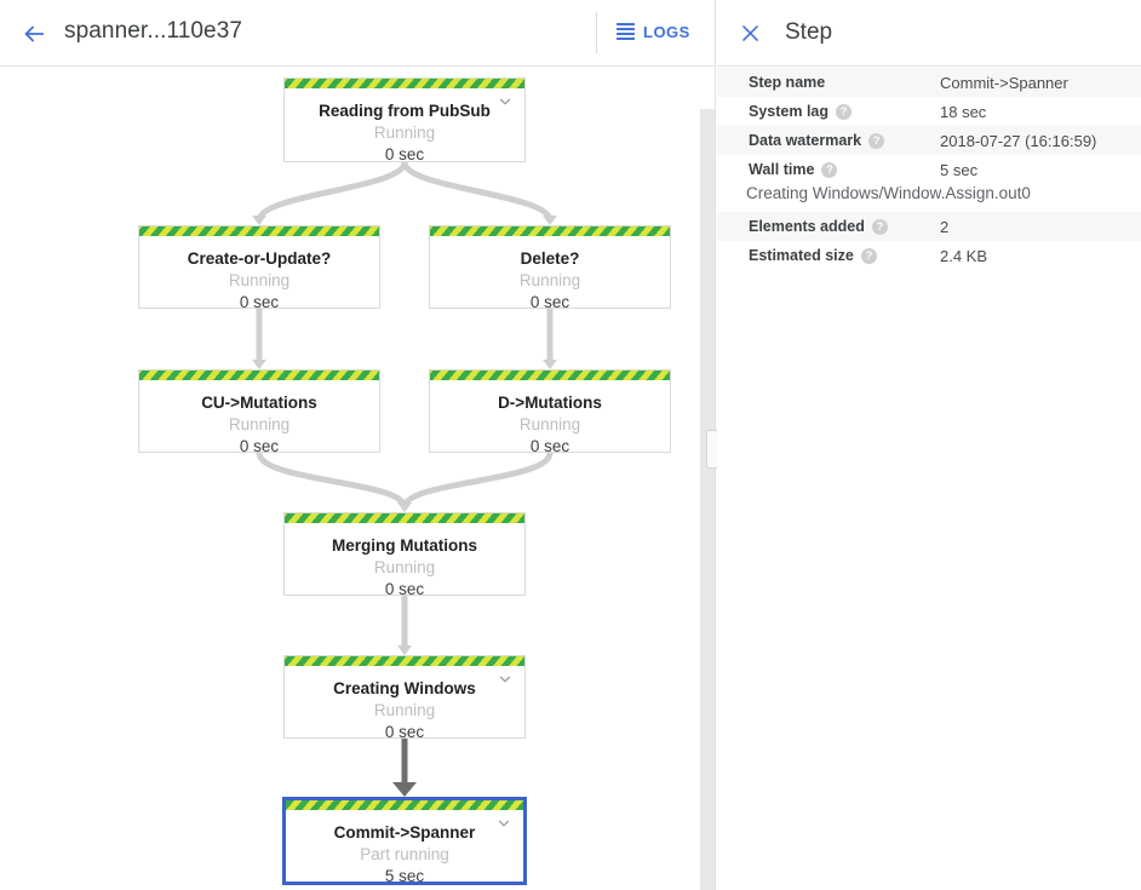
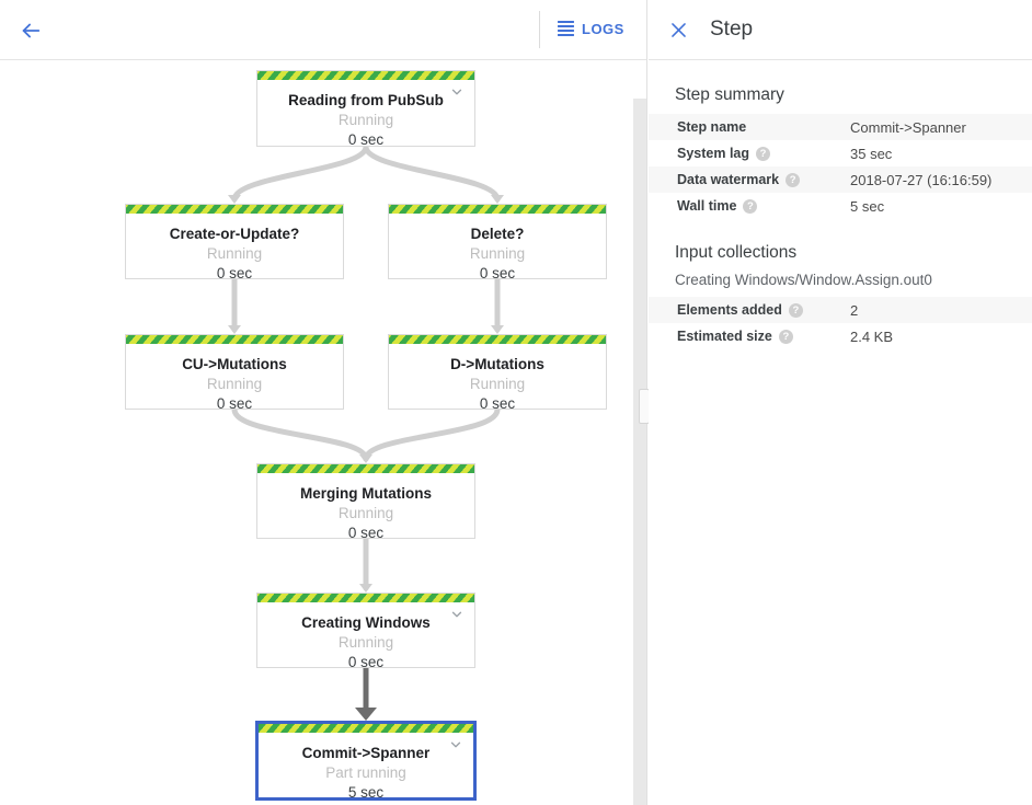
- spanner...110e37
  LOGS
  Reading from PubSub
  Running
  0 sec
  Create-or-Update?
  Running
  0 sec
  Delete?
  Running
  0 sec
  CU->Mutations
  Running
  0 sec
  D->Mutations
  Running
  0 sec
  Merging Mutations
  Running
  0 sec
  Creating Windows
  Running
  0 sec
  Commit->Spanner
  Part running
  5 sec
  Step
+ Step summary
  Step name
  Commit->Spanner
  System lag
  ?
- 18 sec
+ 35 sec
  Data watermark
  ?
  2018-07-27 (16:16:59)
  Wall time
  ?
  5 sec
+ Input collections
  Creating Windows/Window.Assign.out0
  Elements added
  ?
  2
  Estimated size
  ?
  2.4 KB
